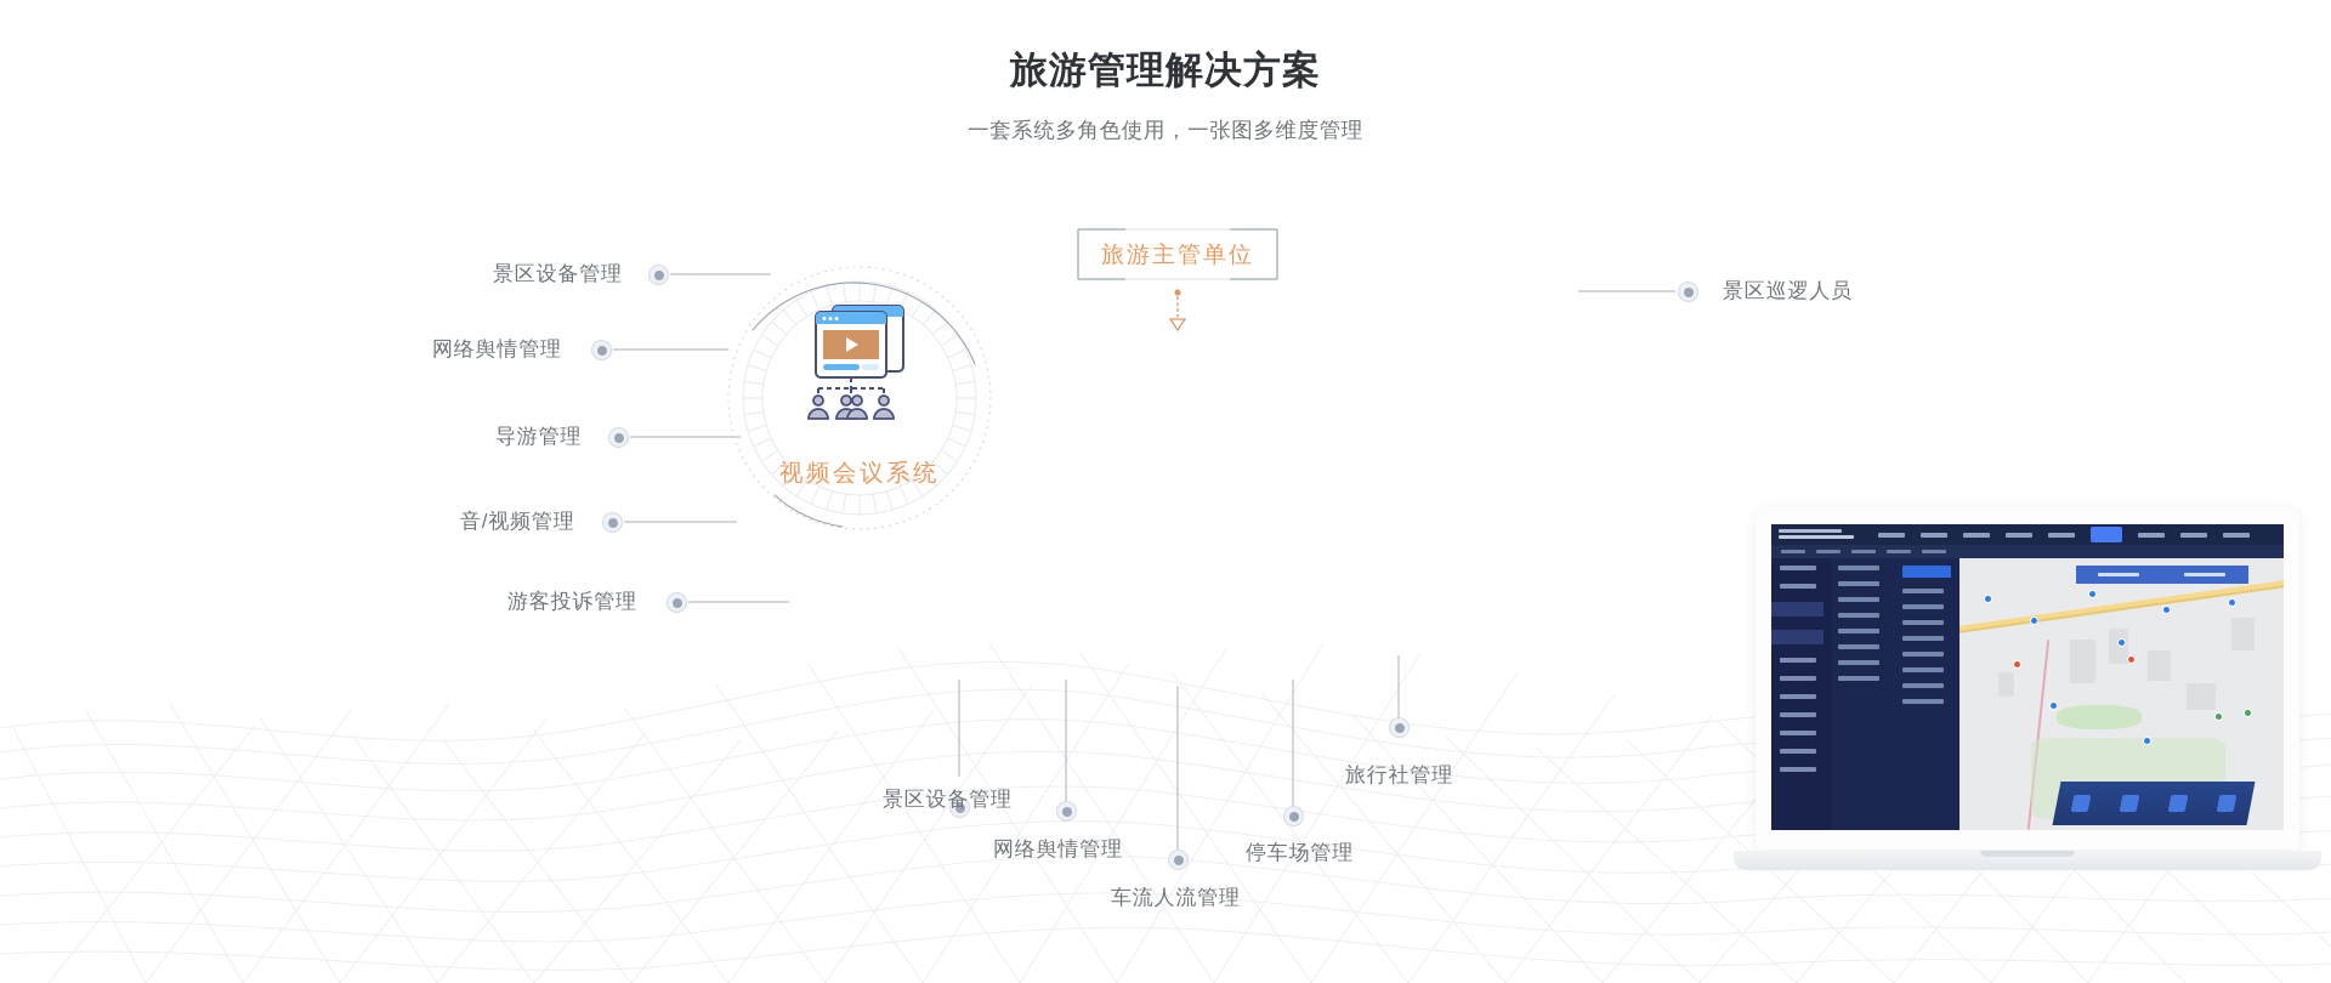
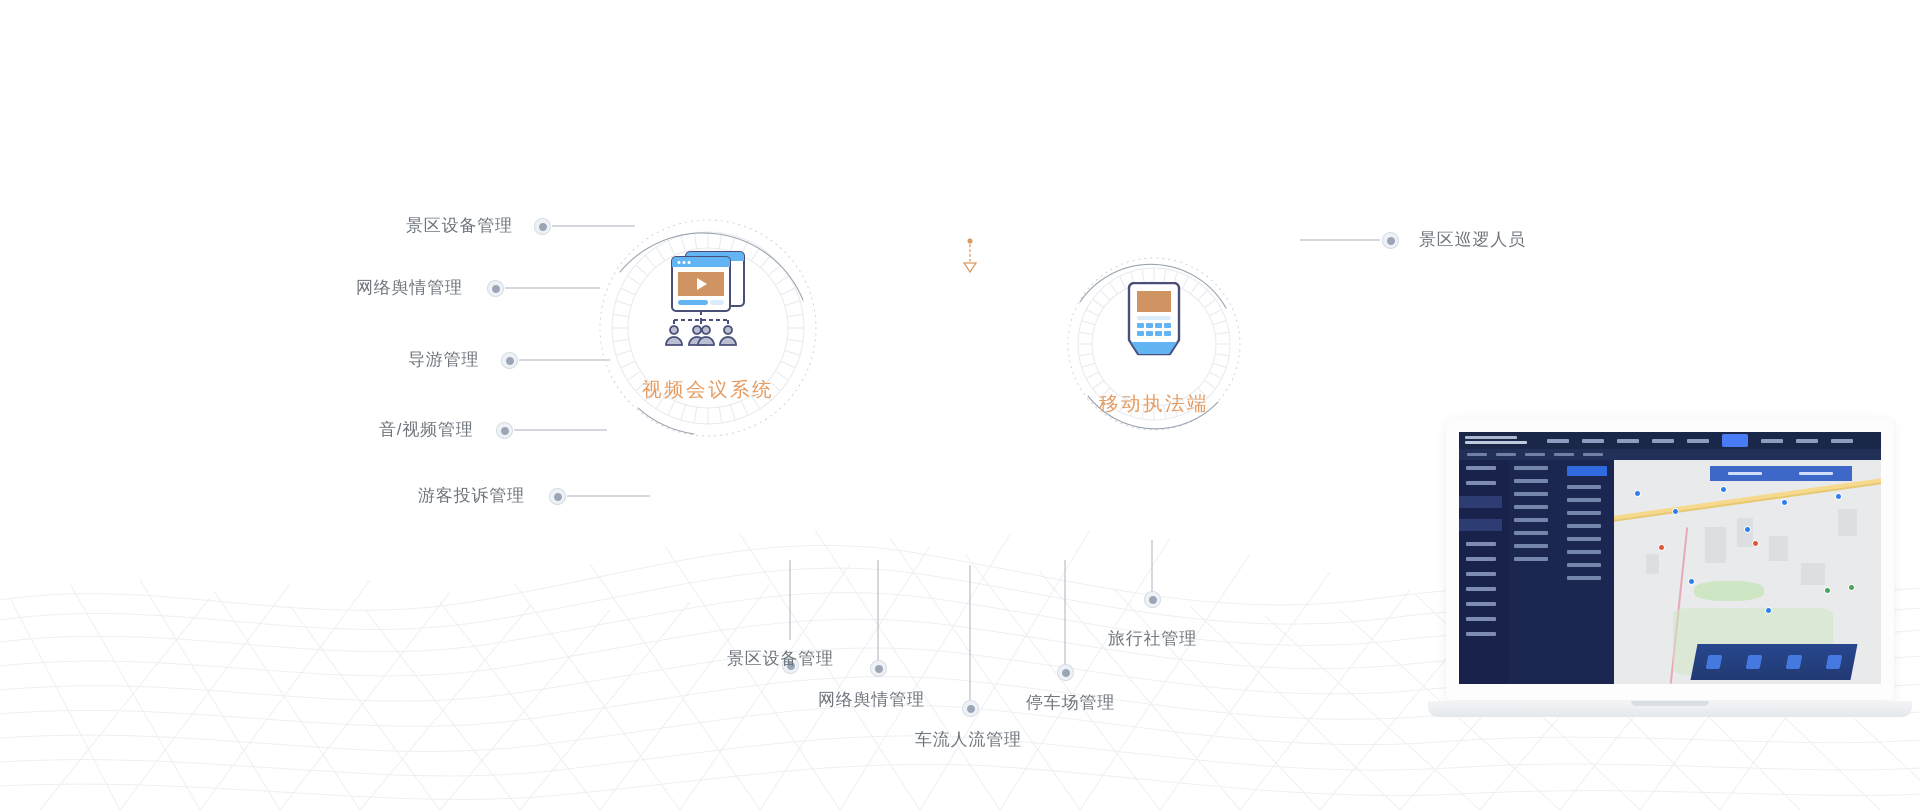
- 旅游管理解决方案
- 一套系统多角色使用，一张图多维度管理
- 旅游主管单位
  景区设备管理
  网络舆情管理
  导游管理
  音/视频管理
  游客投诉管理
  景区巡逻人员
  景区设备管理
  网络舆情管理
  车流人流管理
  停车场管理
  旅行社管理
  视频会议系统
+ 移动执法端
